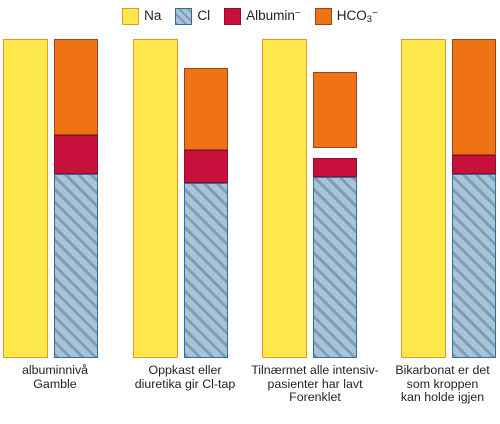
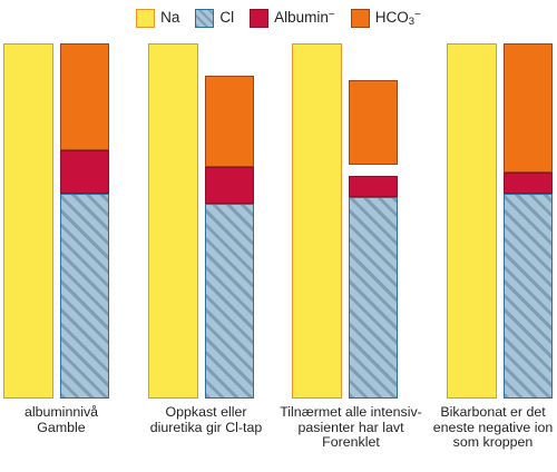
  Na
  Cl
  Albumin−
  HCO3−
  albuminnivå
  Gamble
  Oppkast eller
  diuretika gir Cl-tap
  Tilnærmet alle intensiv-
  pasienter har lavt
  Forenklet
  Bikarbonat er det
+ eneste negative ion
  som kroppen
- kan holde igjen
